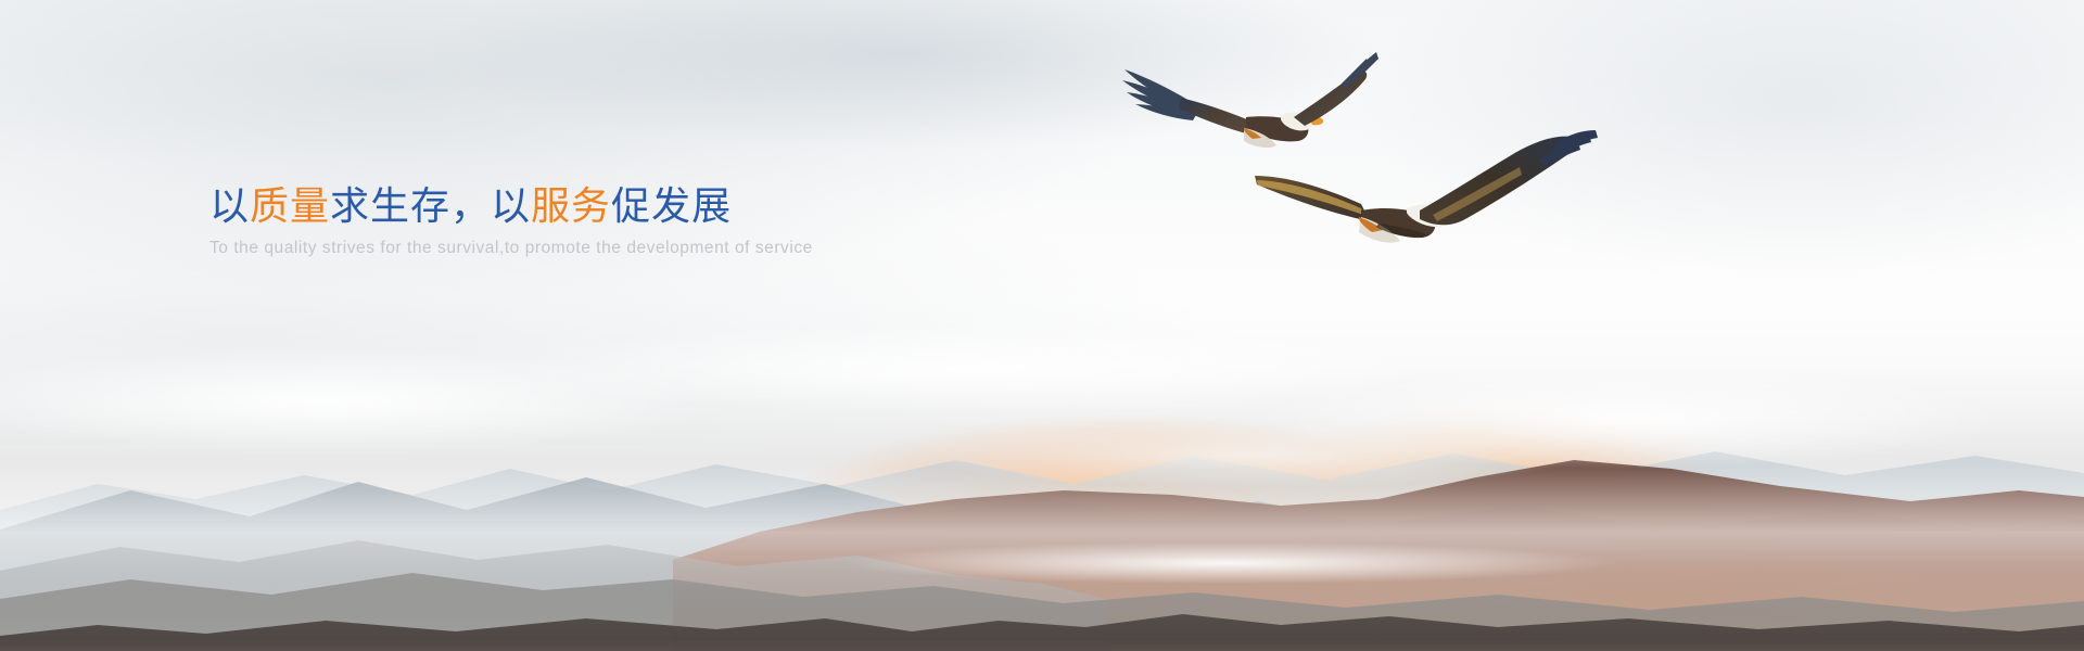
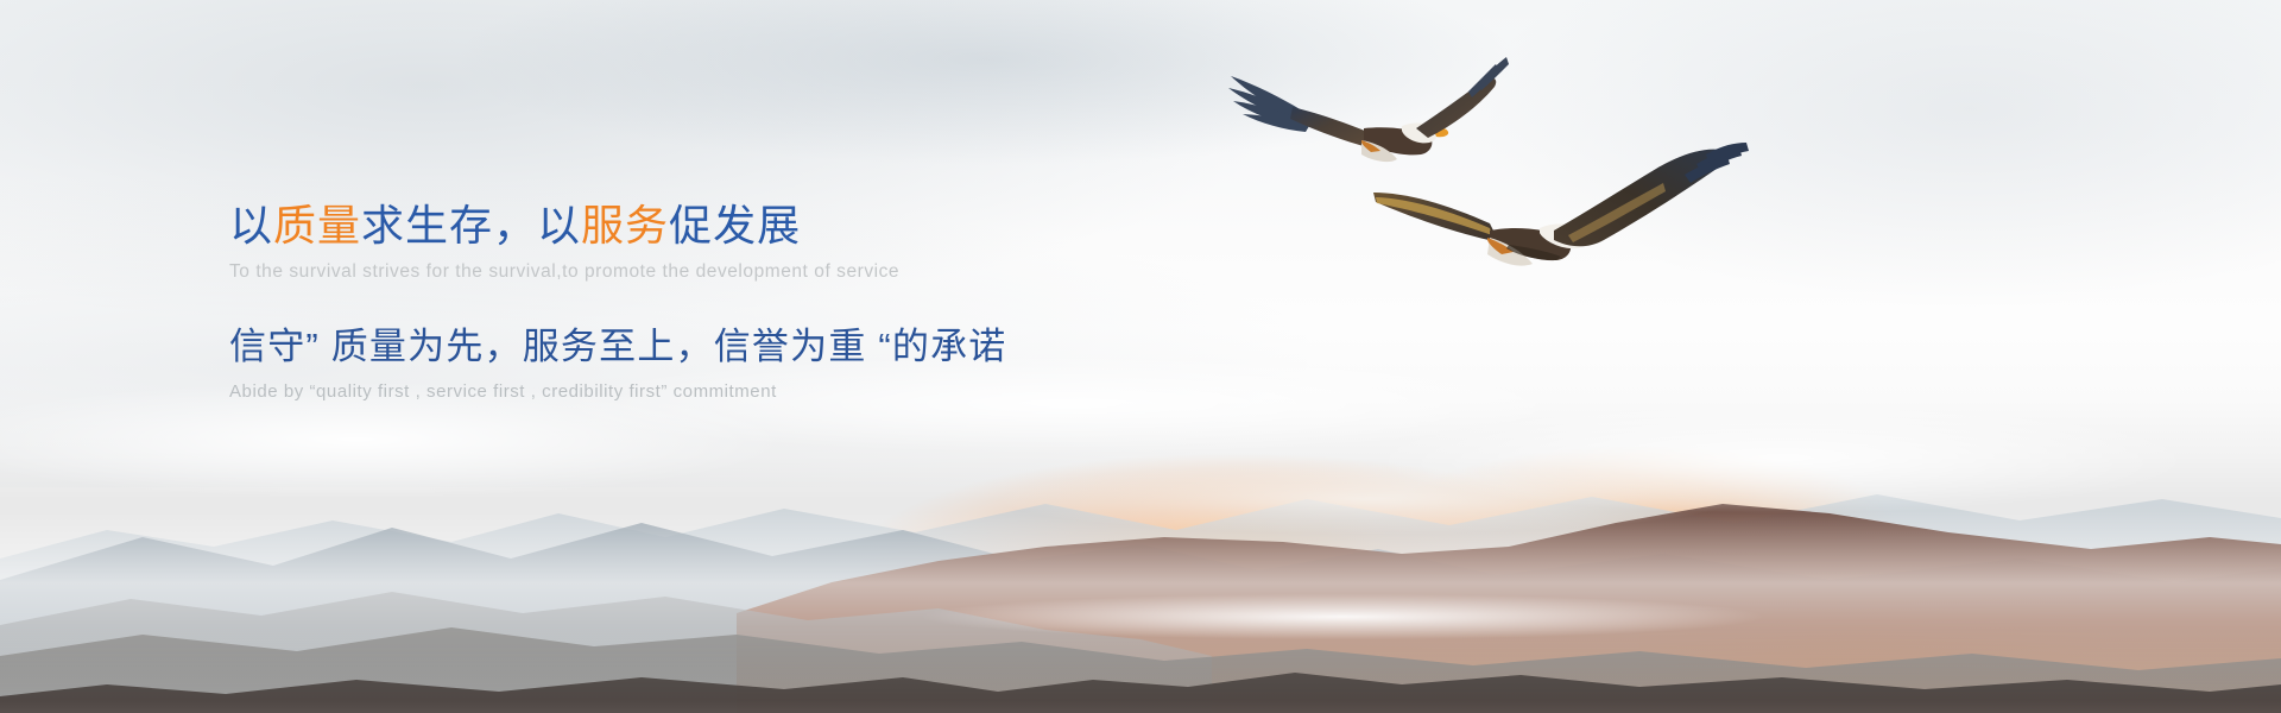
  以质量求生存，以服务促发展
- To the quality strives for the survival,to promote the development of service
+ To the survival strives for the survival,to promote the development of service
+ 信守” 质量为先，服务至上，信誉为重 “的承诺
+ Abide by “quality first , service first , credibility first” commitment
